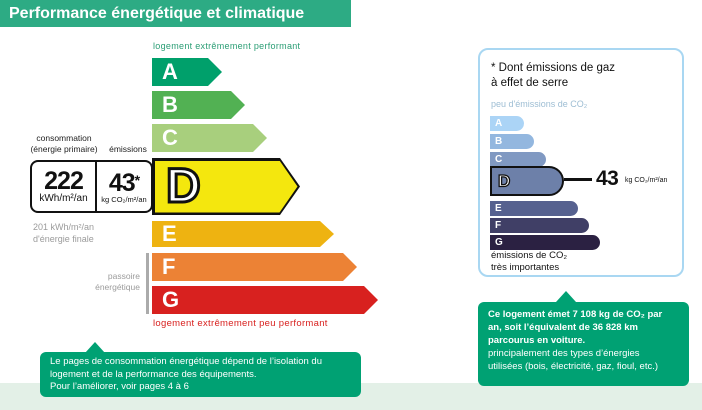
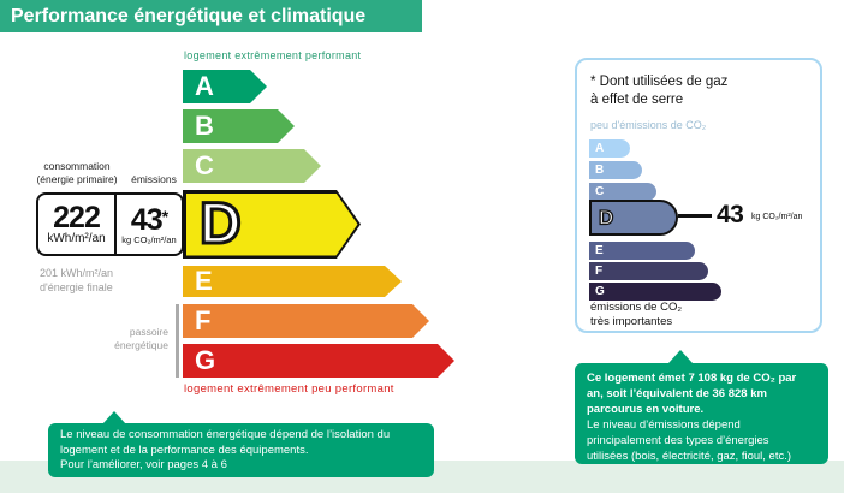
  Performance énergétique et climatique
  logement extrêmement performant
  A
  B
  C
  D
  E
  F
  G
  logement extrêmement peu performant
  consommation
  (énergie primaire)
  émissions
  222
  kWh/m²/an
  43*
  kg CO₂/m²/an
  201 kWh/m²/an
  d'énergie finale
  passoire
  énergétique
- * Dont émissions de gaz
+ * Dont utilisées de gaz
  à effet de serre
  peu d'émissions de CO₂
  A
  B
  C
  D
  E
  F
  G
  43
  émissions de CO₂
  très importantes
- Le pages de consommation énergétique dépend de l’isolation du
+ Le niveau de consommation énergétique dépend de l’isolation du
  logement et de la performance des équipements.
  Pour l’améliorer, voir pages 4 à 6
  Ce logement émet 7 108 kg de CO₂ par
  an, soit l’équivalent de 36 828 km
  parcourus en voiture.
+ Le niveau d’émissions dépend
  principalement des types d’énergies
  utilisées (bois, électricité, gaz, fioul, etc.)
